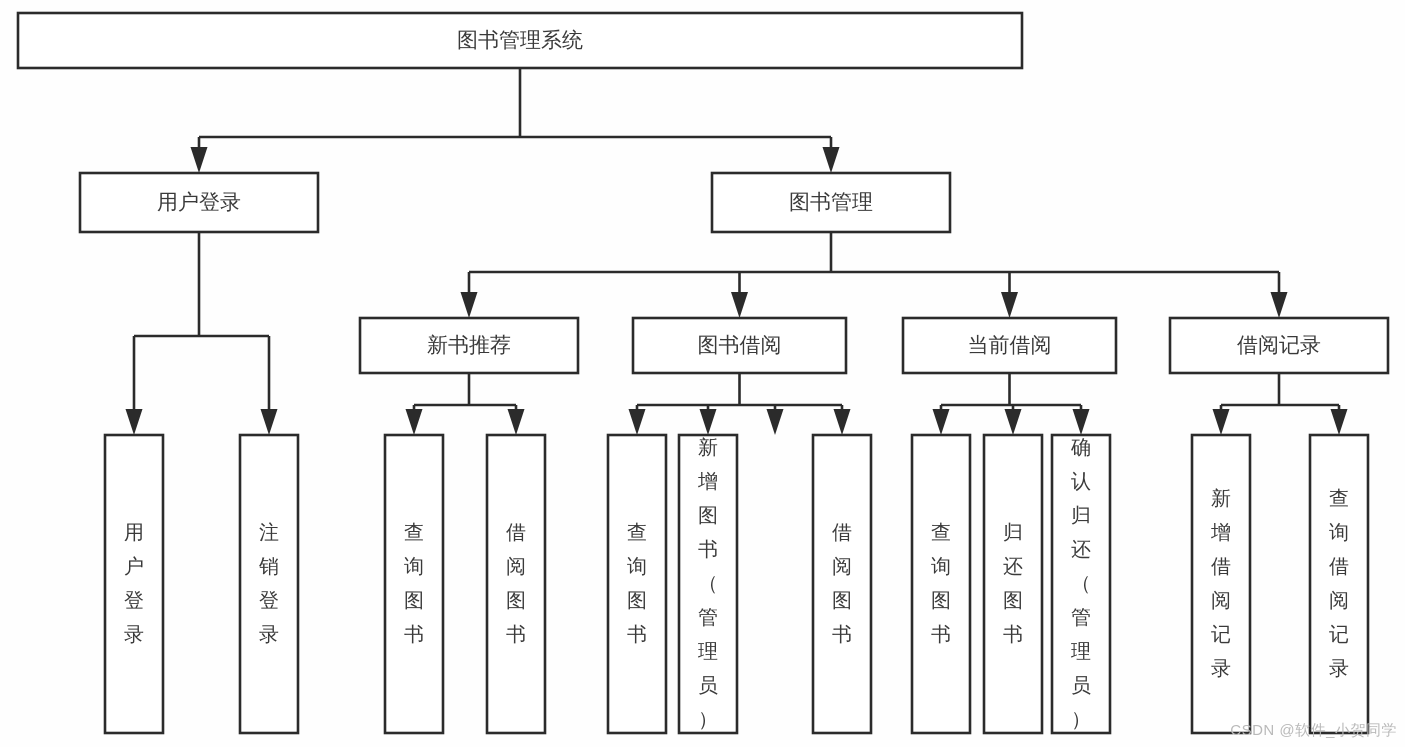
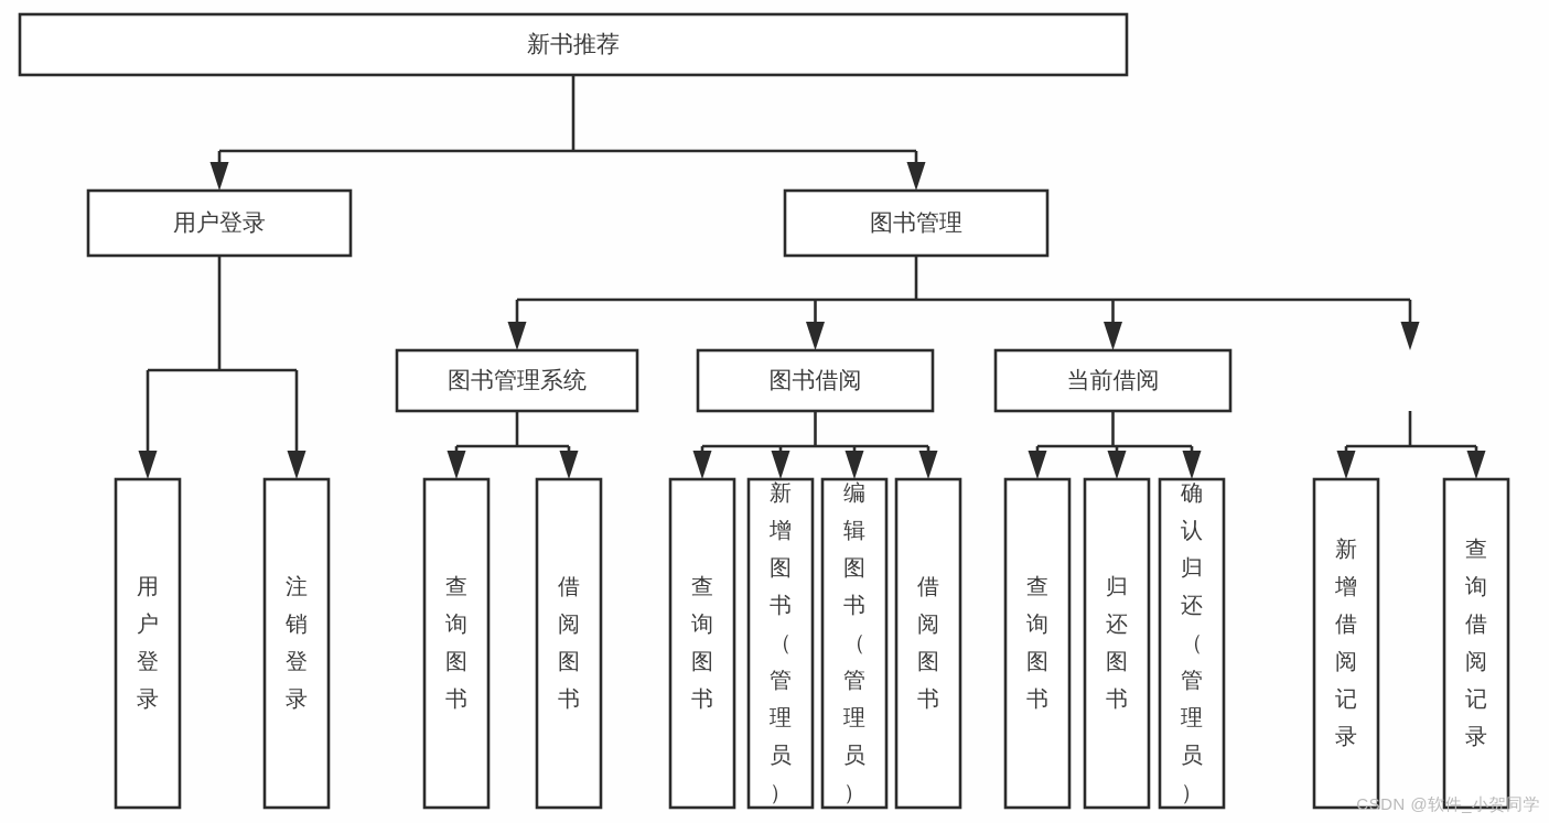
- 图书管理系统
+ 新书推荐
  用户登录
  图书管理
- 新书推荐
+ 图书管理系统
  图书借阅
  当前借阅
- 借阅记录
  用户登录
  注销登录
  查询图书
  借阅图书
  查询图书
  新增图书（管理员）
+ 编辑图书（管理员）
  借阅图书
  查询图书
  归还图书
  确认归还（管理员）
  新增借阅记录
  查询借阅记录
  CSDN @软件_小贺同学
